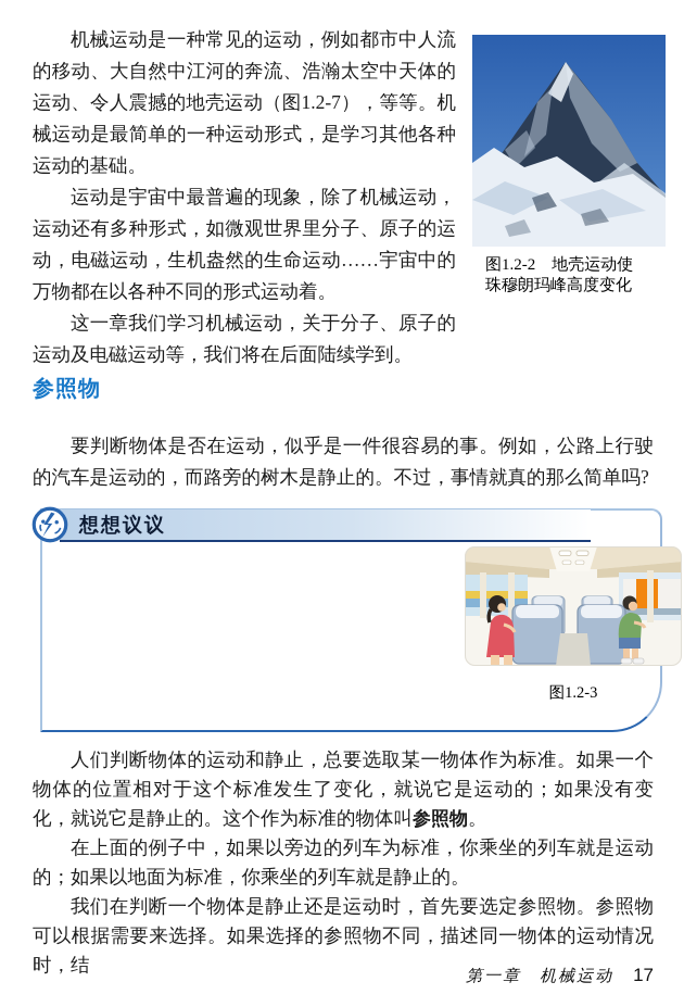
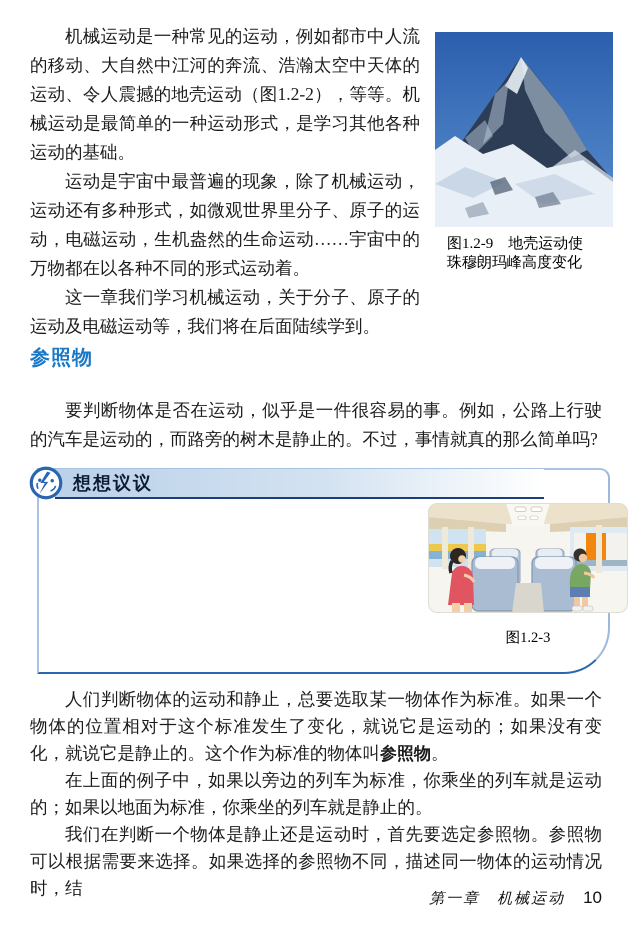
- 机械运动是一种常见的运动，例如都市中人流的移动、大自然中江河的奔流、浩瀚太空中天体的运动、令人震撼的地壳运动（图1.2-7），等等。机械运动是最简单的一种运动形式，是学习其他各种运动的基础。
+ 机械运动是一种常见的运动，例如都市中人流的移动、大自然中江河的奔流、浩瀚太空中天体的运动、令人震撼的地壳运动（图1.2-2），等等。机械运动是最简单的一种运动形式，是学习其他各种运动的基础。
  运动是宇宙中最普遍的现象，除了机械运动，运动还有多种形式，如微观世界里分子、原子的运动，电磁运动，生机盎然的生命运动……宇宙中的万物都在以各种不同的形式运动着。
  这一章我们学习机械运动，关于分子、原子的运动及电磁运动等，我们将在后面陆续学到。
- 图1.2-2 地壳运动使
+ 图1.2-9 地壳运动使
  珠穆朗玛峰高度变化
  参照物
  要判断物体是否在运动，似乎是一件很容易的事。例如，公路上行驶的汽车是运动的，而路旁的树木是静止的。不过，事情就真的那么简单吗?
  想想议议
  图1.2-3
  人们判断物体的运动和静止，总要选取某一物体作为标准。如果一个物体的位置相对于这个标准发生了变化，就说它是运动的；如果没有变化，就说它是静止的。这个作为标准的物体叫参照物。
  在上面的例子中，如果以旁边的列车为标准，你乘坐的列车就是运动的；如果以地面为标准，你乘坐的列车就是静止的。
  我们在判断一个物体是静止还是运动时，首先要选定参照物。参照物可以根据需要来选择。如果选择的参照物不同，描述同一物体的运动情况时，结
- 第一章 机械运动 17
+ 第一章 机械运动 10
